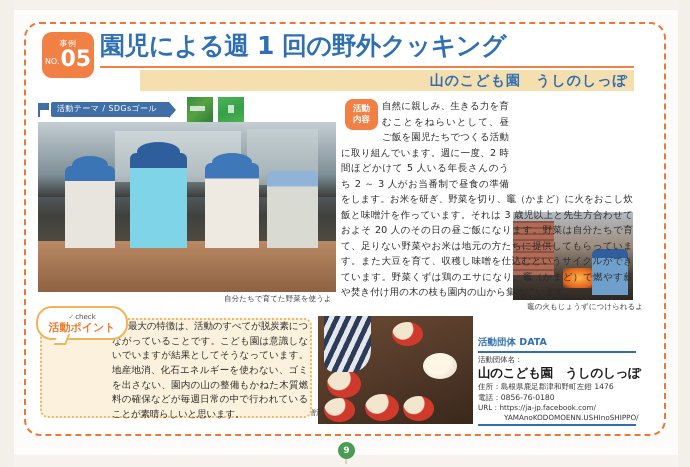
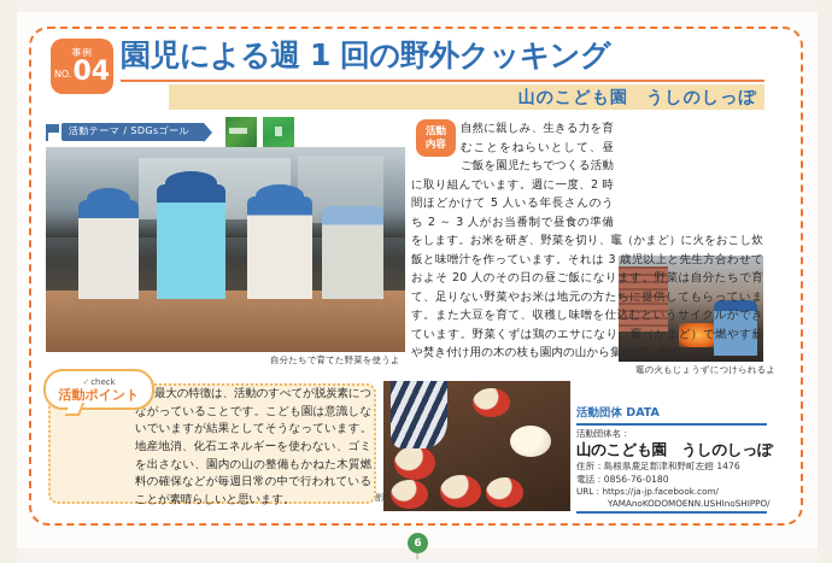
  事例
- NO.05
+ NO.04
  園児による週 1 回の野外クッキング
  山のこども園 うしのしっぽ
  活動テーマ / SDGsゴール
  活動
  内容
  自然に親しみ、生きる力を育むことをねらいとして、昼ご飯を園児たちでつくる活動に取り組んでいます。週に一度、2 時間ほどかけて 5 人いる年長さんのうち 2 ～ 3 人がお当番制で昼食の準備をします。お米を研ぎ、野菜を切り、竈（かまど）に火をおこし炊飯と味噌汁を作っています。それは 3 歳児以上と先生方合わせておよそ 20 人のその日の昼ご飯になります。野菜は自分たちで育て、足りない野菜やお米は地元の方たちに提供してもらっています。また大豆を育て、収穫し味噌を仕込むというサイクルができています。野菜くずは鶏のエサになり、竈（かまど）で燃やす薪や焚き付け用の木の枝も園内の山から集めています。
  自分たちで育てた野菜を使うよ
  竈の火もじょうずにつけられるよ
  最大の特徴は、活動のすべてが脱炭素につながっていることです。こども園は意識しないでいますが結果としてそうなっています。地産地消、化石エネルギーを使わない、ゴミを出さない、園内の山の整備もかねた木質燃料の確保などが毎週日常の中で行われていることが素晴らしいと思います。
  ✓ check
  活動ポイント
  活動団体 DATA
  活動団体名：
  山のこども園 うしのしっぽ
  住所：島根県鹿足郡津和野町左鐙 1476
  電話：0856-76-0180
  URL：https://ja-jp.facebook.com/
  YAMAnoKODOMOENN.USHInoSHIPPO/
- 9
+ 6
